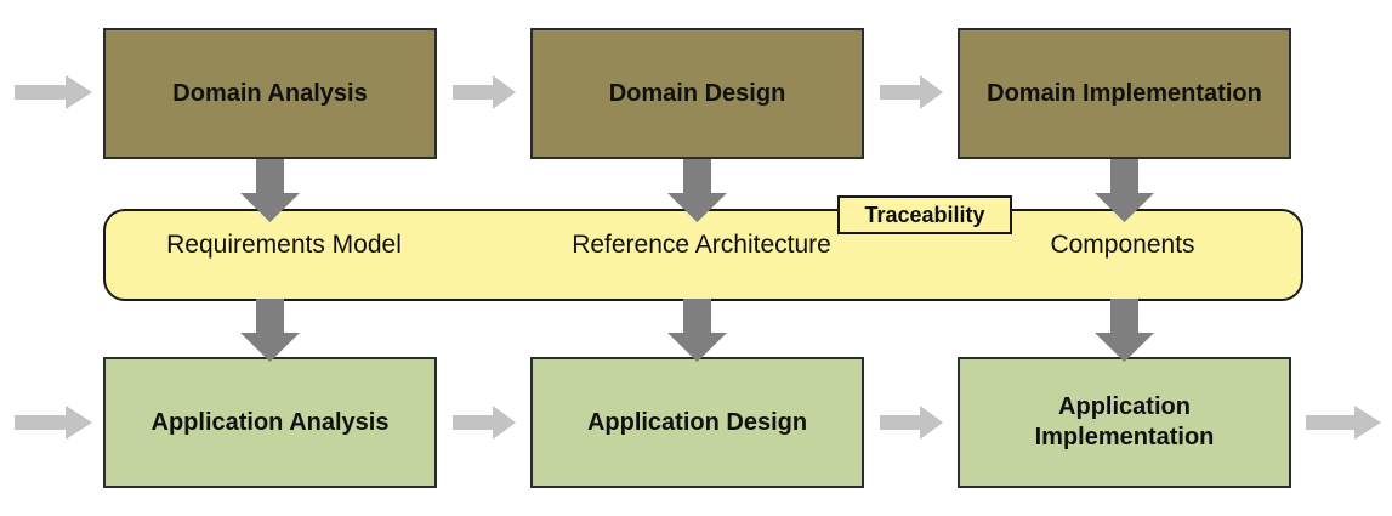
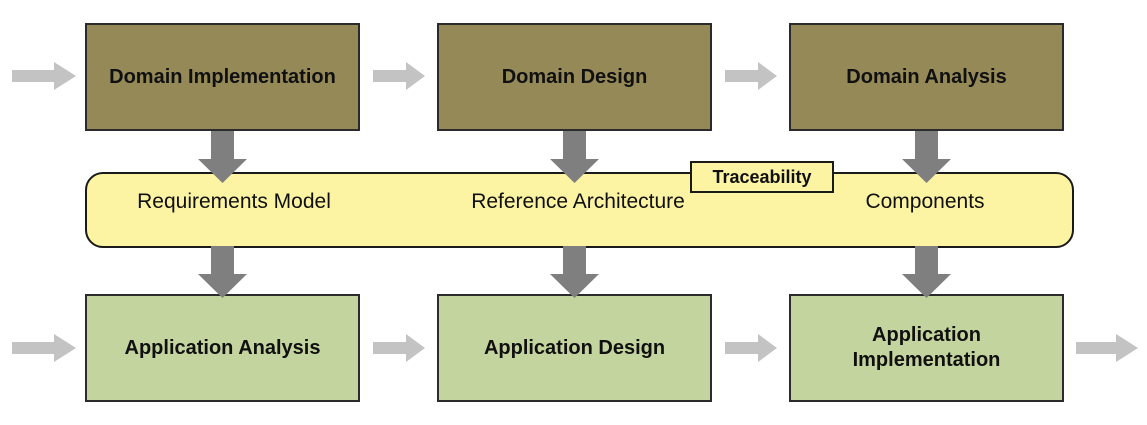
- Domain Analysis
+ Domain Implementation
  Domain Design
- Domain Implementation
+ Domain Analysis
  Requirements Model
  Reference Architecture
  Components
  Traceability
  Application Analysis
  Application Design
  Application Implementation
